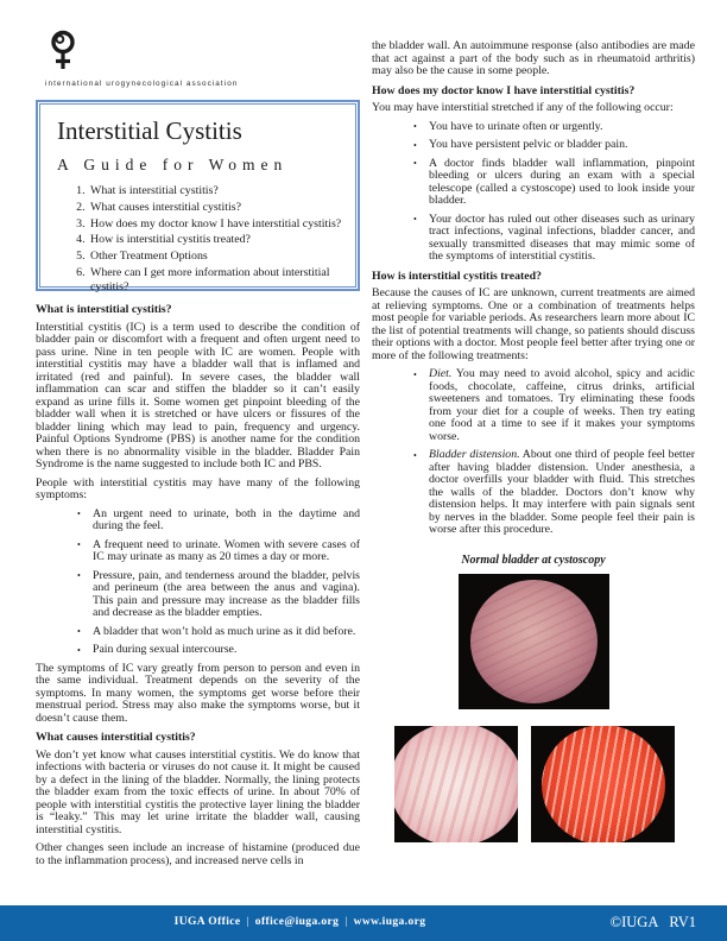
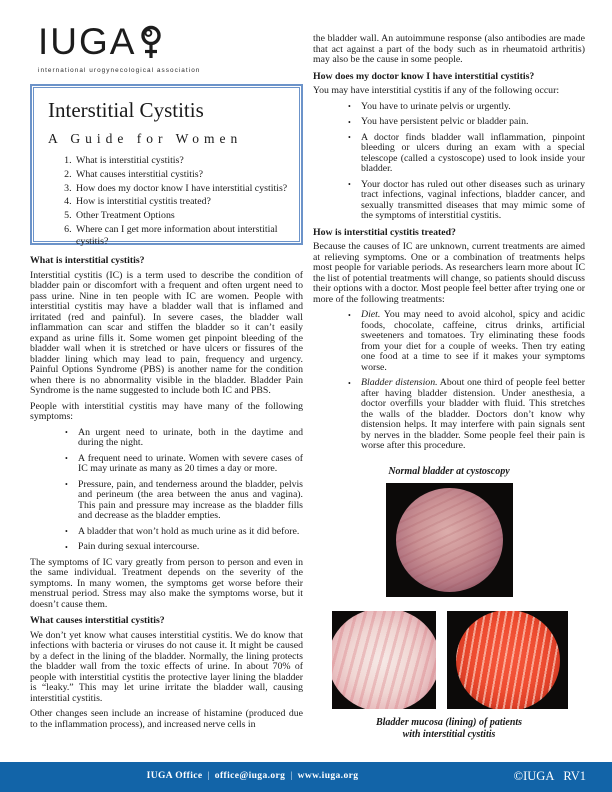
+ IUGA
  Interstitial Cystitis
  A Guide for Women
  What is interstitial cystitis?
  What causes interstitial cystitis?
  How does my doctor know I have interstitial cystitis?
  How is interstitial cystitis treated?
  Other Treatment Options
  Where can I get more information about interstitial cystitis?
  What is interstitial cystitis?
  Interstitial cystitis (IC) is a term used to describe the condition of bladder pain or discomfort with a frequent and often urgent need to pass urine. Nine in ten people with IC are women. People with interstitial cystitis may have a bladder wall that is inflamed and irritated (red and painful). In severe cases, the bladder wall inflammation can scar and stiffen the bladder so it can’t easily expand as urine fills it. Some women get pinpoint bleeding of the bladder wall when it is stretched or have ulcers or fissures of the bladder lining which may lead to pain, frequency and urgency. Painful Options Syndrome (PBS) is another name for the condition when there is no abnormality visible in the bladder. Bladder Pain Syndrome is the name suggested to include both IC and PBS.
  People with interstitial cystitis may have many of the following symptoms:
- An urgent need to urinate, both in the daytime and during the feel.
+ An urgent need to urinate, both in the daytime and during the night.
  A frequent need to urinate. Women with severe cases of IC may urinate as many as 20 times a day or more.
  Pressure, pain, and tenderness around the bladder, pelvis and perineum (the area between the anus and vagina). This pain and pressure may increase as the bladder fills and decrease as the bladder empties.
  A bladder that won’t hold as much urine as it did before.
  Pain during sexual intercourse.
  The symptoms of IC vary greatly from person to person and even in the same individual. Treatment depends on the severity of the symptoms. In many women, the symptoms get worse before their menstrual period. Stress may also make the symptoms worse, but it doesn’t cause them.
  What causes interstitial cystitis?
- We don’t yet know what causes interstitial cystitis. We do know that infections with bacteria or viruses do not cause it. It might be caused by a defect in the lining of the bladder. Normally, the lining protects the bladder exam from the toxic effects of urine. In about 70% of people with interstitial cystitis the protective layer lining the bladder is “leaky.” This may let urine irritate the bladder wall, causing interstitial cystitis.
+ We don’t yet know what causes interstitial cystitis. We do know that infections with bacteria or viruses do not cause it. It might be caused by a defect in the lining of the bladder. Normally, the lining protects the bladder wall from the toxic effects of urine. In about 70% of people with interstitial cystitis the protective layer lining the bladder is “leaky.” This may let urine irritate the bladder wall, causing interstitial cystitis.
  Other changes seen include an increase of histamine (produced due to the inflammation process), and increased nerve cells in
  the bladder wall. An autoimmune response (also antibodies are made that act against a part of the body such as in rheumatoid arthritis) may also be the cause in some people.
  How does my doctor know I have interstitial cystitis?
- You may have interstitial stretched if any of the following occur:
+ You may have interstitial cystitis if any of the following occur:
- You have to urinate often or urgently.
+ You have to urinate pelvis or urgently.
  You have persistent pelvic or bladder pain.
  A doctor finds bladder wall inflammation, pinpoint bleeding or ulcers during an exam with a special telescope (called a cystoscope) used to look inside your bladder.
  Your doctor has ruled out other diseases such as urinary tract infections, vaginal infections, bladder cancer, and sexually transmitted diseases that may mimic some of the symptoms of interstitial cystitis.
  How is interstitial cystitis treated?
  Because the causes of IC are unknown, current treatments are aimed at relieving symptoms. One or a combination of treatments helps most people for variable periods. As researchers learn more about IC the list of potential treatments will change, so patients should discuss their options with a doctor. Most people feel better after trying one or more of the following treatments:
  Diet. You may need to avoid alcohol, spicy and acidic foods, chocolate, caffeine, citrus drinks, artificial sweeteners and tomatoes. Try eliminating these foods from your diet for a couple of weeks. Then try eating one food at a time to see if it makes your symptoms worse.
  Bladder distension. About one third of people feel better after having bladder distension. Under anesthesia, a doctor overfills your bladder with fluid. This stretches the walls of the bladder. Doctors don’t know why distension helps. It may interfere with pain signals sent by nerves in the bladder. Some people feel their pain is worse after this procedure.
  Normal bladder at cystoscopy
+ Bladder mucosa (lining) of patients
+ with interstitial cystitis
  IUGA Office | office@iuga.org | www.iuga.org
  ©IUGA RV1
